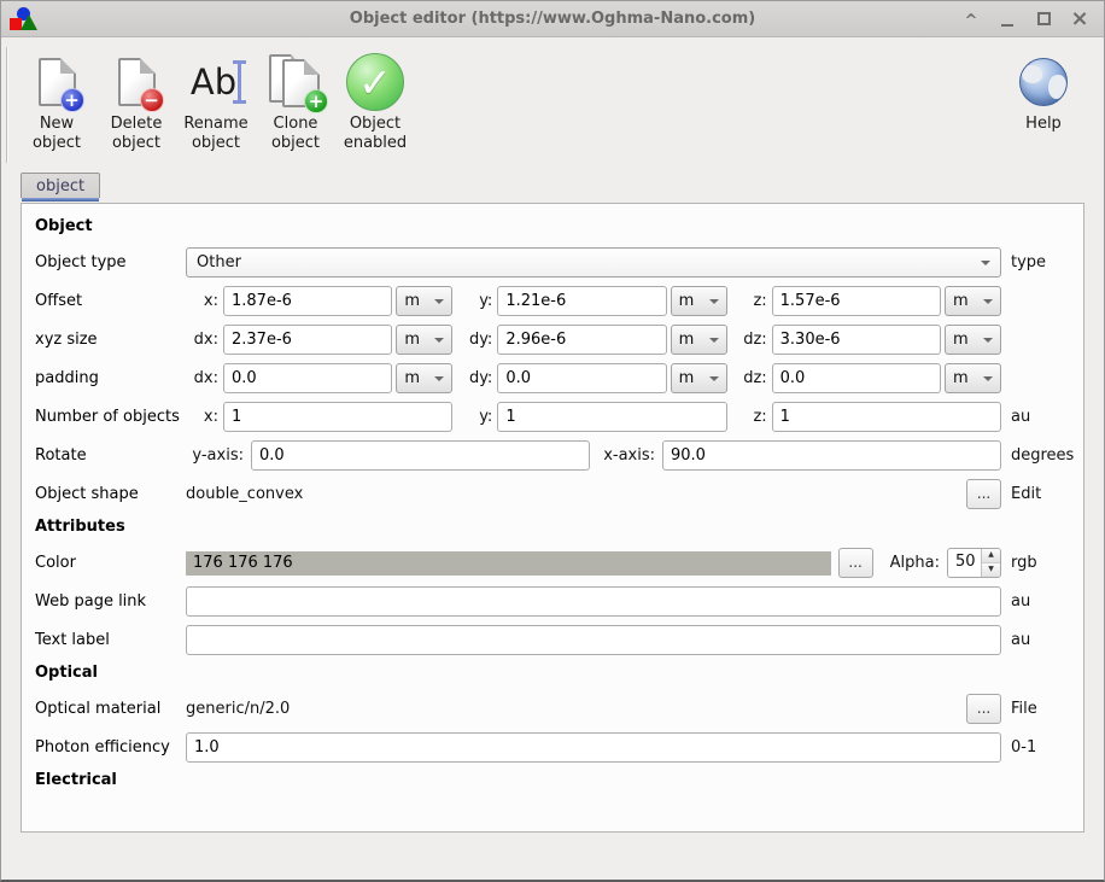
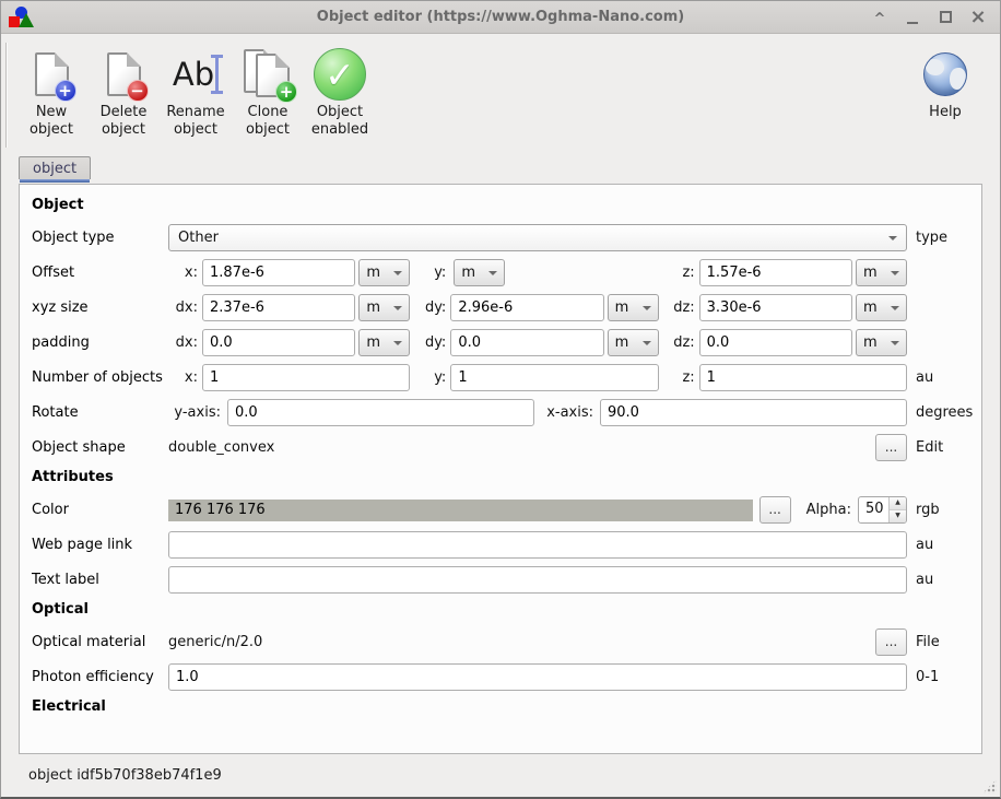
  Object editor (https://www.Oghma-Nano.com)
  ^
  ×
  +
  New
  object
  −
  Delete
  object
  Ab
  Rename
  object
  +
  Clone
  object
  ✓
  Object
  enabled
  Help
  object
  Object
  Object type
  Other
  type
  Offset
  x:
  1.87e-6
  m
  y:
- 1.21e-6
  m
  z:
  1.57e-6
  m
  xyz size
  dx:
  2.37e-6
  m
  dy:
  2.96e-6
  m
  dz:
  3.30e-6
  m
  padding
  dx:
  0.0
  m
  dy:
  0.0
  m
  dz:
  0.0
  m
  Number of objects
  x:
  1
  y:
  1
  z:
  1
  au
  Rotate
  y-axis:
  0.0
  x-axis:
  90.0
  degrees
  Object shape
  double_convex
  ...
  Edit
  Attributes
  Color
  176 176 176
  ...
  Alpha:
  50
  rgb
  Web page link
  au
  Text label
  au
  Optical
  Optical material
  generic/n/2.0
  ...
  File
  Photon efficiency
  1.0
  0-1
  Electrical
+ object idf5b70f38eb74f1e9
